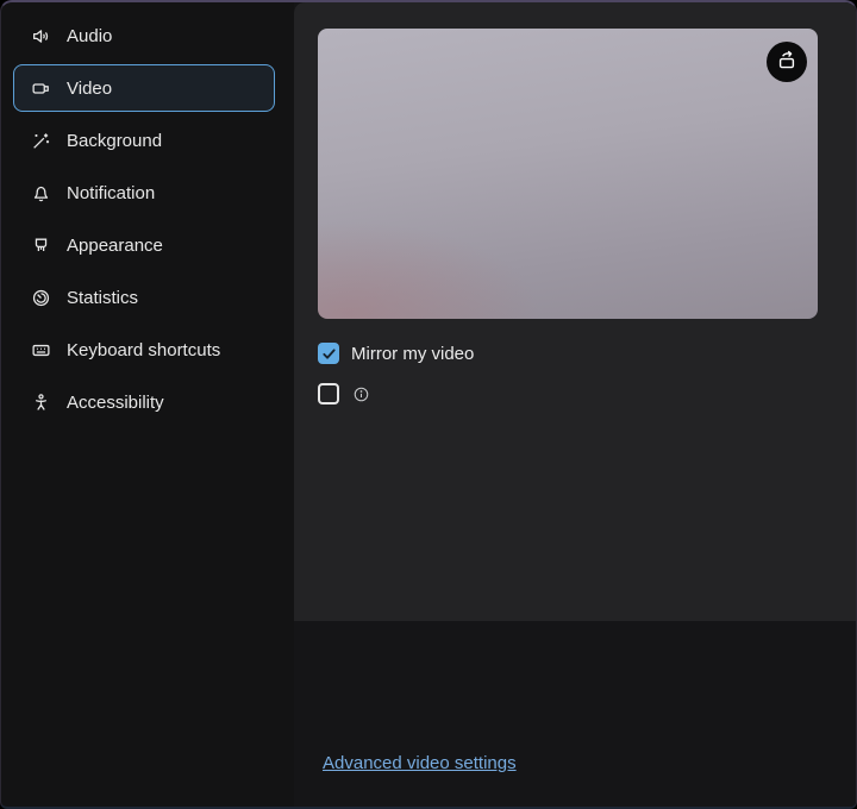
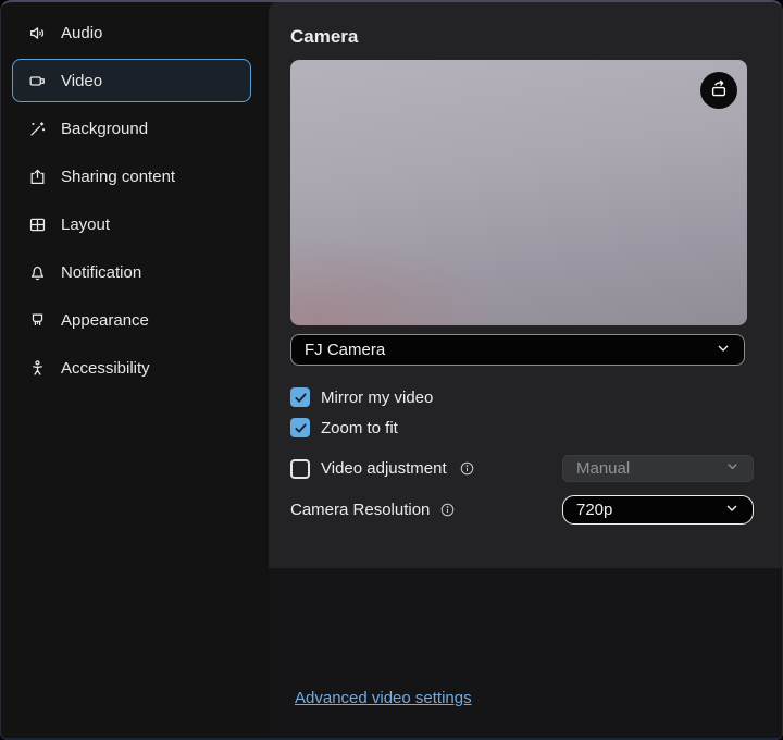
  Audio
  Video
  Background
+ Sharing content
+ Layout
  Notification
  Appearance
- Statistics
- Keyboard shortcuts
  Accessibility
+ Camera
+ FJ Camera
  Mirror my video
+ Zoom to fit
+ Video adjustment
+ Manual
+ Camera Resolution
+ 720p
  Advanced video settings
